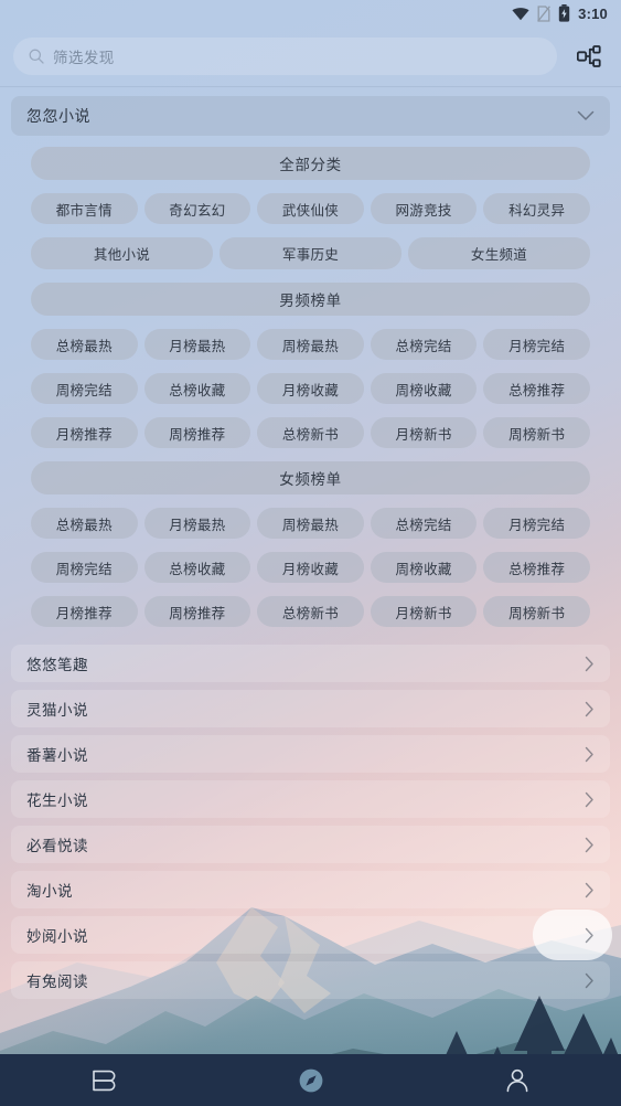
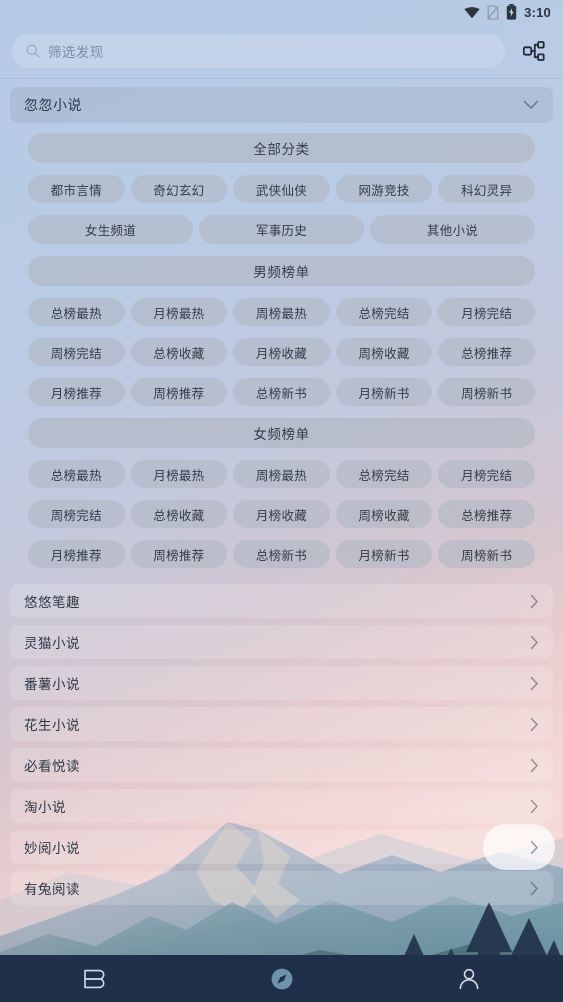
  3:10
  筛选发现
  忽忽小说
  全部分类
  都市言情
  奇幻玄幻
  武侠仙侠
  网游竞技
  科幻灵异
- 其他小说
+ 女生频道
  军事历史
- 女生频道
+ 其他小说
  男频榜单
  总榜最热
  月榜最热
  周榜最热
  总榜完结
  月榜完结
  周榜完结
  总榜收藏
  月榜收藏
  周榜收藏
  总榜推荐
  月榜推荐
  周榜推荐
  总榜新书
  月榜新书
  周榜新书
  女频榜单
  总榜最热
  月榜最热
  周榜最热
  总榜完结
  月榜完结
  周榜完结
  总榜收藏
  月榜收藏
  周榜收藏
  总榜推荐
  月榜推荐
  周榜推荐
  总榜新书
  月榜新书
  周榜新书
  悠悠笔趣
  灵猫小说
  番薯小说
  花生小说
  必看悦读
  淘小说
  妙阅小说
  有兔阅读
